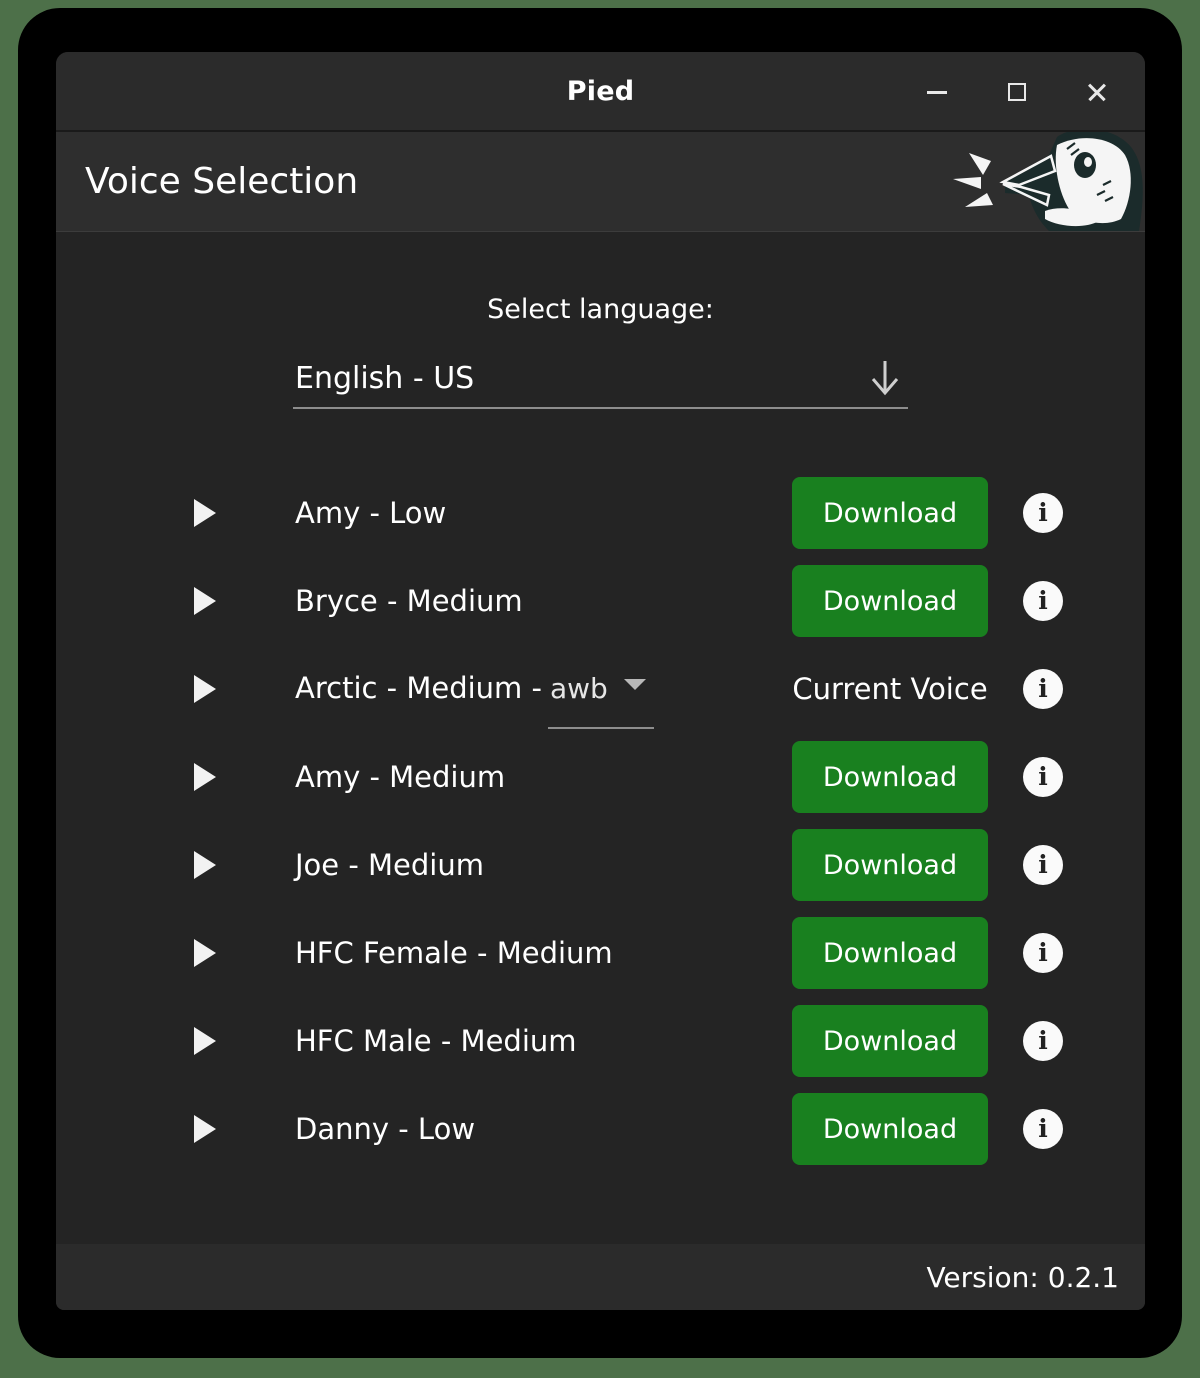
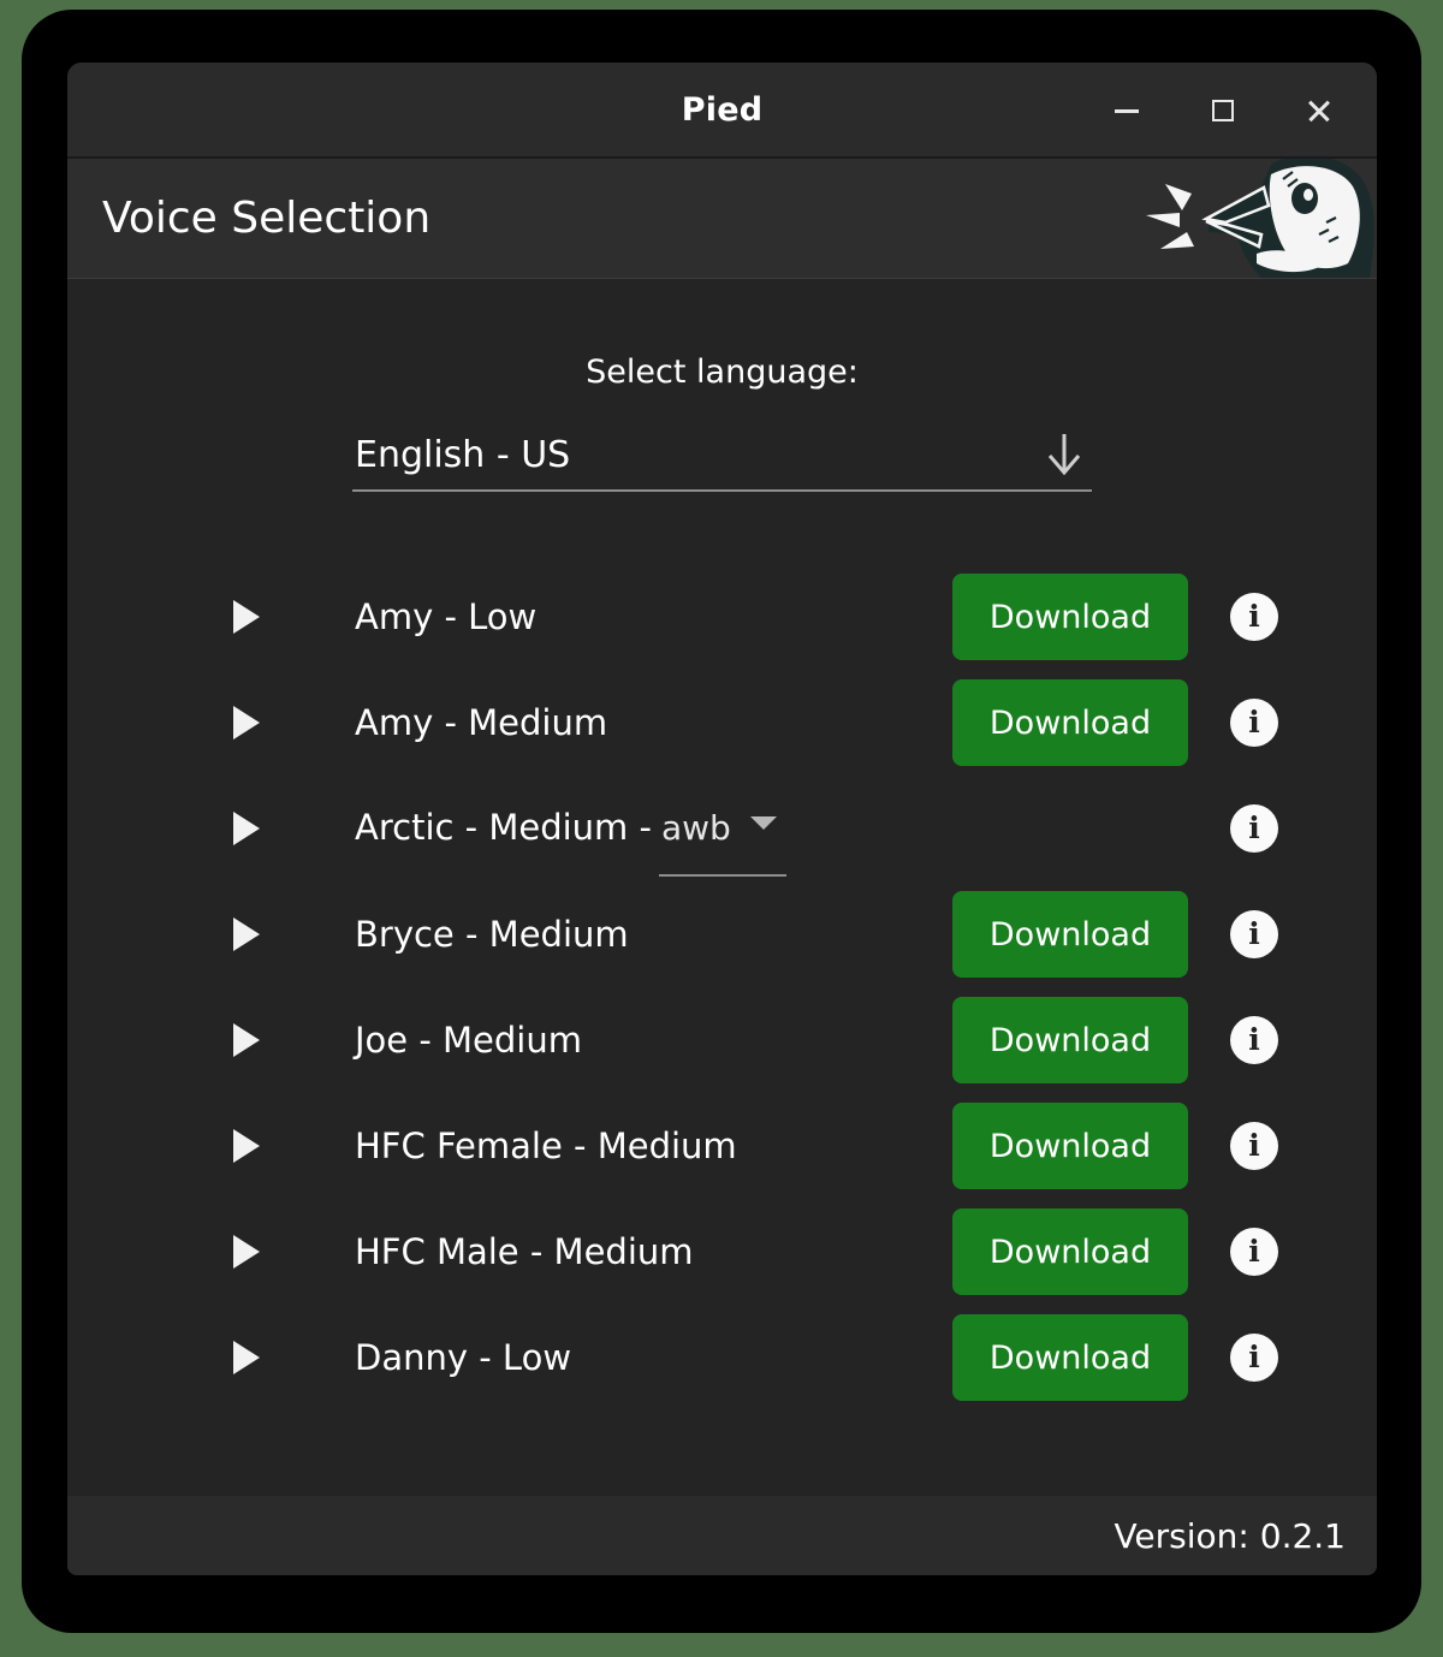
  Pied
  Voice Selection
  Select language:
  English - US
  Amy - Low
  Download
  i
- Bryce - Medium
+ Amy - Medium
  Download
  i
  Arctic - Medium -
  awb
- Current Voice
  i
- Amy - Medium
+ Bryce - Medium
  Download
  i
  Joe - Medium
  Download
  i
  HFC Female - Medium
  Download
  i
  HFC Male - Medium
  Download
  i
  Danny - Low
  Download
  i
  Version: 0.2.1
